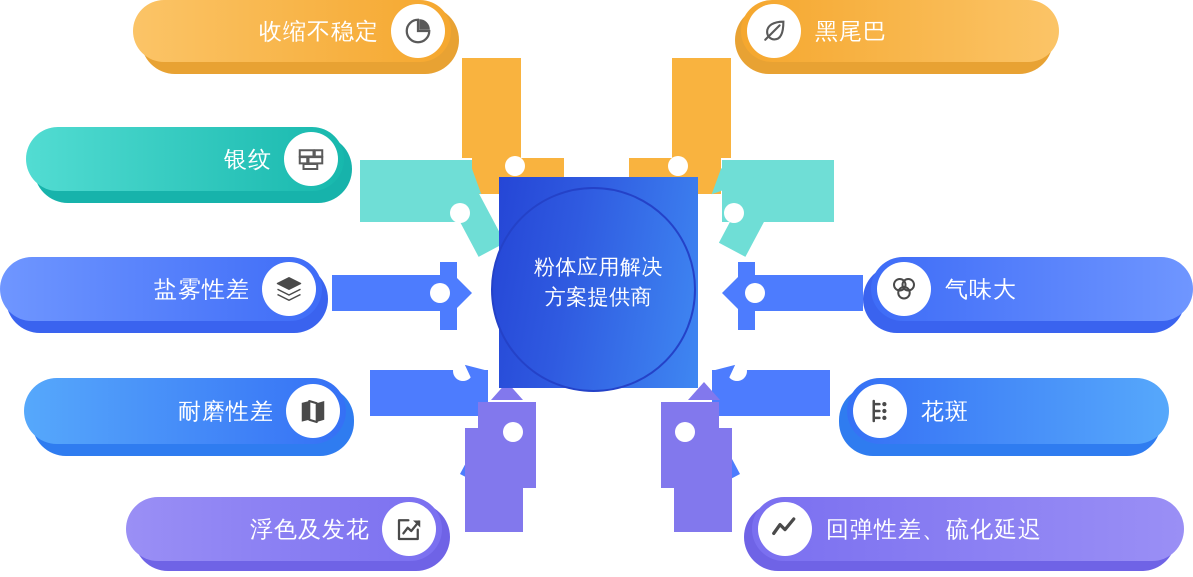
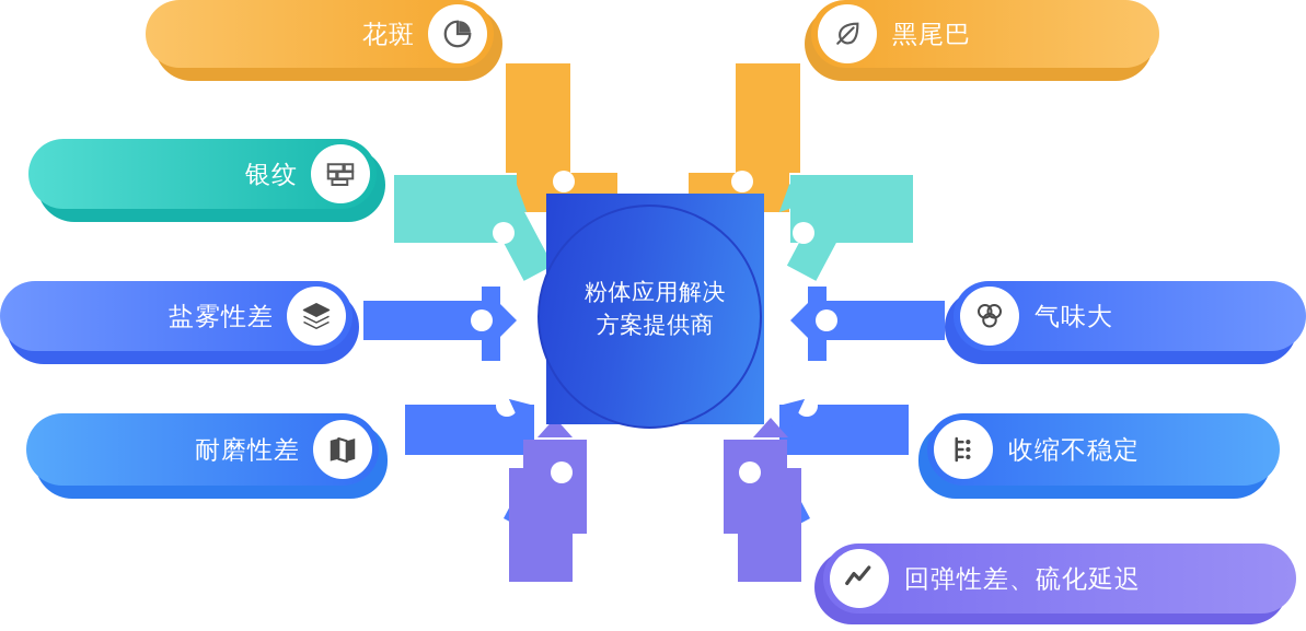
  粉体应用解决
  方案提供商
- 收缩不稳定
+ 花斑
  银纹
  盐雾性差
  耐磨性差
- 浮色及发花
  黑尾巴
  气味大
- 花斑
+ 收缩不稳定
  回弹性差、硫化延迟
